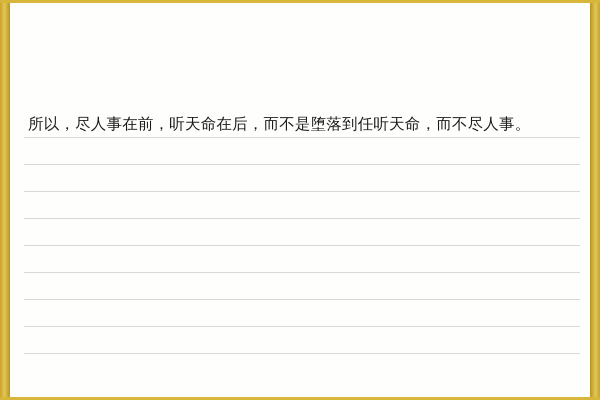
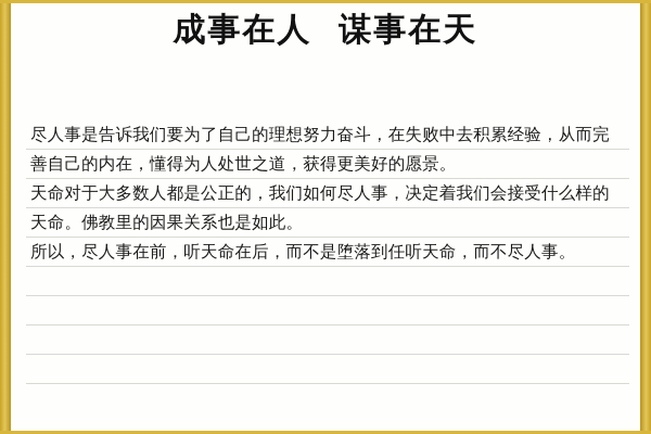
+ 成事在人 谋事在天
+ 尽人事是告诉我们要为了自己的理想努力奋斗，在失败中去积累经验，从而完善自己的内在，懂得为人处世之道，获得更美好的愿景。
+ 天命对于大多数人都是公正的，我们如何尽人事，决定着我们会接受什么样的天命。佛教里的因果关系也是如此。
  所以，尽人事在前，听天命在后，而不是堕落到任听天命，而不尽人事。
